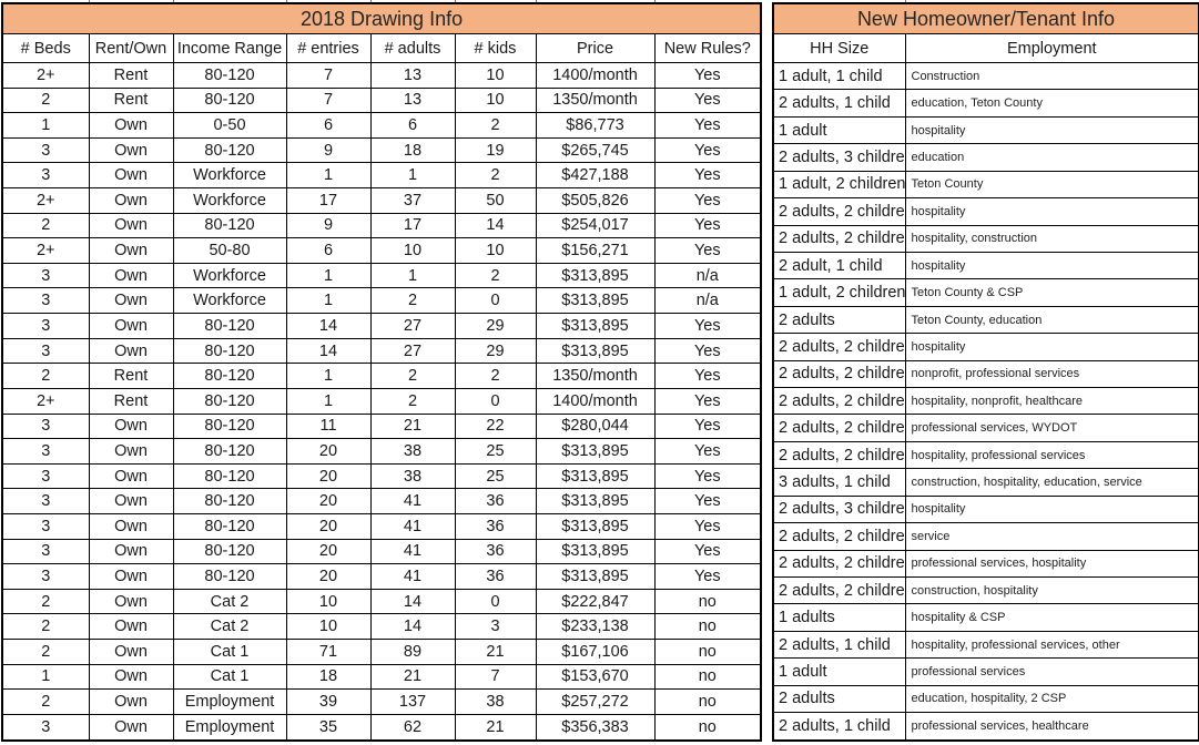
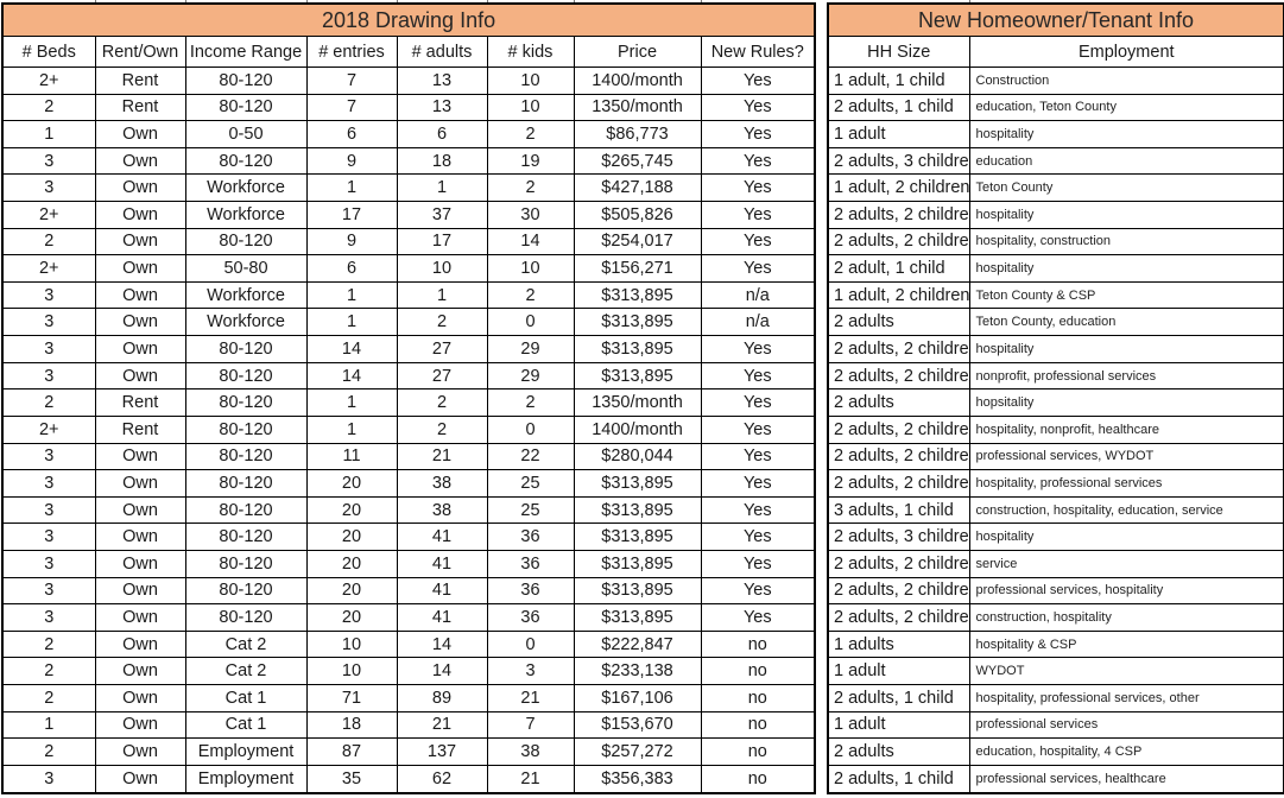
  2018 Drawing Info
  # Beds	Rent/Own	Income Range	# entries	# adults	# kids	Price	New Rules?
  2+	Rent	80-120	7	13	10	1400/month	Yes
  2	Rent	80-120	7	13	10	1350/month	Yes
  1	Own	0-50	6	6	2	$86,773	Yes
  3	Own	80-120	9	18	19	$265,745	Yes
  3	Own	Workforce	1	1	2	$427,188	Yes
- 2+	Own	Workforce	17	37	50	$505,826	Yes
+ 2+	Own	Workforce	17	37	30	$505,826	Yes
  2	Own	80-120	9	17	14	$254,017	Yes
  2+	Own	50-80	6	10	10	$156,271	Yes
  3	Own	Workforce	1	1	2	$313,895	n/a
  3	Own	Workforce	1	2	0	$313,895	n/a
  3	Own	80-120	14	27	29	$313,895	Yes
  3	Own	80-120	14	27	29	$313,895	Yes
  2	Rent	80-120	1	2	2	1350/month	Yes
  2+	Rent	80-120	1	2	0	1400/month	Yes
  3	Own	80-120	11	21	22	$280,044	Yes
  3	Own	80-120	20	38	25	$313,895	Yes
  3	Own	80-120	20	38	25	$313,895	Yes
  3	Own	80-120	20	41	36	$313,895	Yes
  3	Own	80-120	20	41	36	$313,895	Yes
  3	Own	80-120	20	41	36	$313,895	Yes
  3	Own	80-120	20	41	36	$313,895	Yes
  2	Own	Cat 2	10	14	0	$222,847	no
  2	Own	Cat 2	10	14	3	$233,138	no
  2	Own	Cat 1	71	89	21	$167,106	no
  1	Own	Cat 1	18	21	7	$153,670	no
- 2	Own	Employment	39	137	38	$257,272	no
+ 2	Own	Employment	87	137	38	$257,272	no
  3	Own	Employment	35	62	21	$356,383	no
  New Homeowner/Tenant Info
  HH Size	Employment
  1 adult, 1 child	Construction
  2 adults, 1 child	education, Teton County
  1 adult	hospitality
  2 adults, 3 childre	education
  1 adult, 2 children	Teton County
  2 adults, 2 childre	hospitality
  2 adults, 2 childre	hospitality, construction
  2 adult, 1 child	hospitality
  1 adult, 2 children	Teton County & CSP
  2 adults	Teton County, education
  2 adults, 2 childre	hospitality
  2 adults, 2 childre	nonprofit, professional services
+ 2 adults	hopsitality
  2 adults, 2 childre	hospitality, nonprofit, healthcare
  2 adults, 2 childre	professional services, WYDOT
  2 adults, 2 childre	hospitality, professional services
  3 adults, 1 child	construction, hospitality, education, service
  2 adults, 3 childre	hospitality
  2 adults, 2 childre	service
  2 adults, 2 childre	professional services, hospitality
  2 adults, 2 childre	construction, hospitality
  1 adults	hospitality & CSP
+ 1 adult	WYDOT
  2 adults, 1 child	hospitality, professional services, other
  1 adult	professional services
- 2 adults	education, hospitality, 2 CSP
+ 2 adults	education, hospitality, 4 CSP
  2 adults, 1 child	professional services, healthcare
